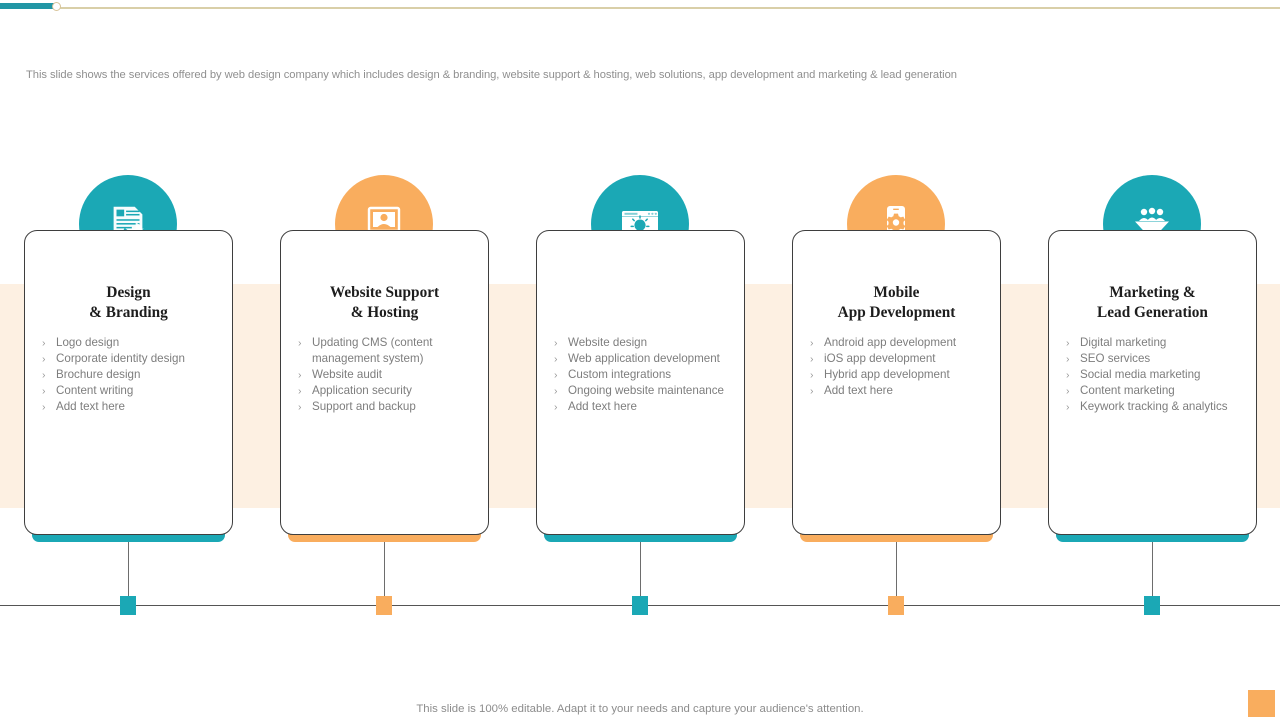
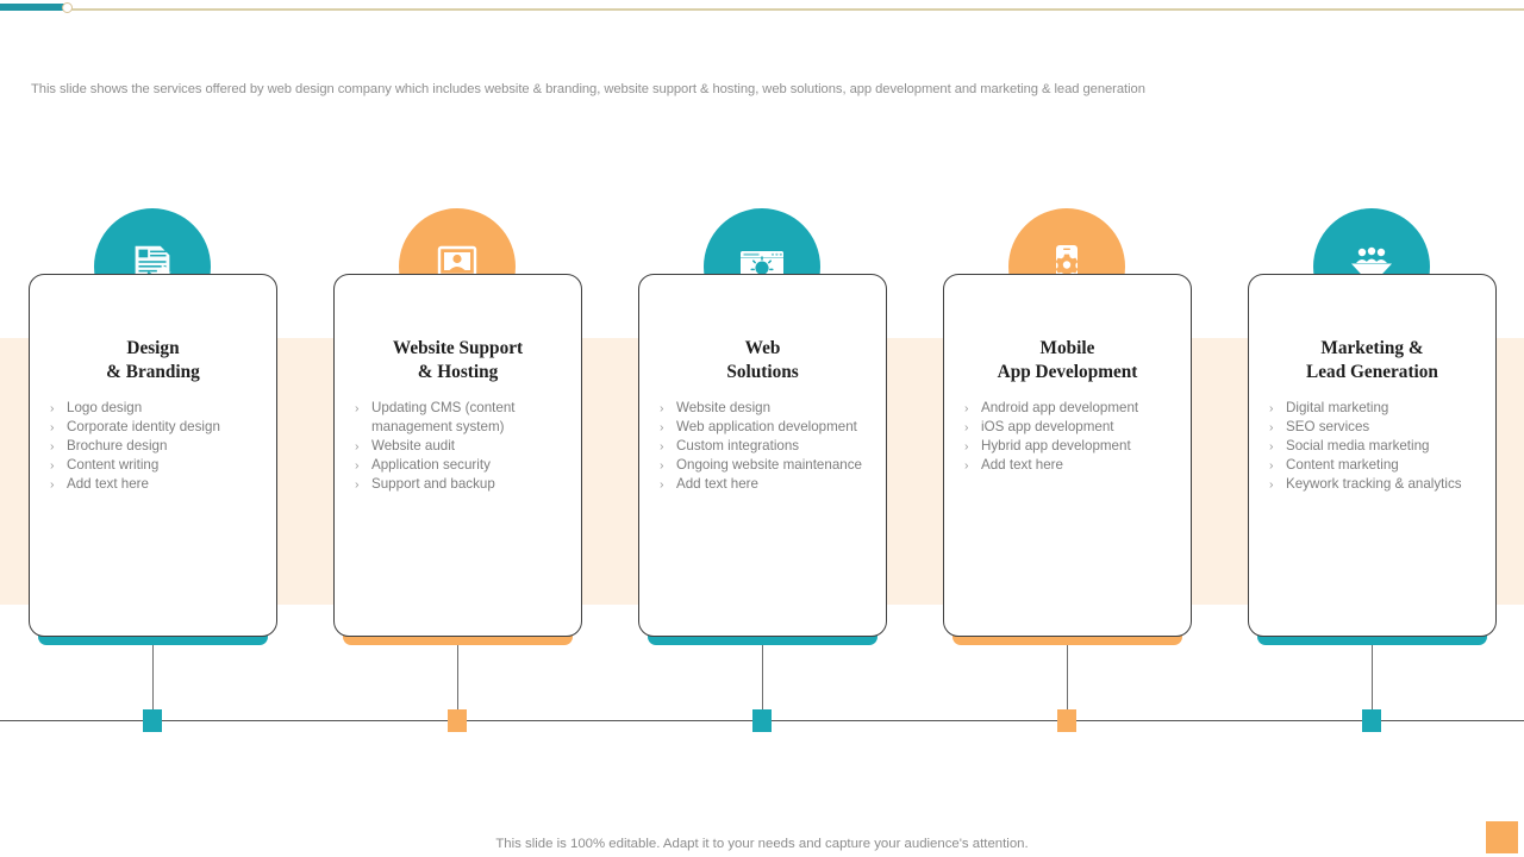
- This slide shows the services offered by web design company which includes design & branding, website support & hosting, web solutions, app development and marketing & lead generation
+ This slide shows the services offered by web design company which includes website & branding, website support & hosting, web solutions, app development and marketing & lead generation
  Design
  & Branding
  ›
  Logo design
  ›
  Corporate identity design
  ›
  Brochure design
  ›
  Content writing
  ›
  Add text here
  Website Support
  & Hosting
  ›
  Updating CMS (content management system)
  ›
  Website audit
  ›
  Application security
  ›
  Support and backup
+ Web
+ Solutions
  ›
  Website design
  ›
  Web application development
  ›
  Custom integrations
  ›
  Ongoing website maintenance
  ›
  Add text here
  Mobile
  App Development
  ›
  Android app development
  ›
  iOS app development
  ›
  Hybrid app development
  ›
  Add text here
  Marketing &
  Lead Generation
  ›
  Digital marketing
  ›
  SEO services
  ›
  Social media marketing
  ›
  Content marketing
  ›
  Keywork tracking & analytics
  This slide is 100% editable. Adapt it to your needs and capture your audience's attention.
